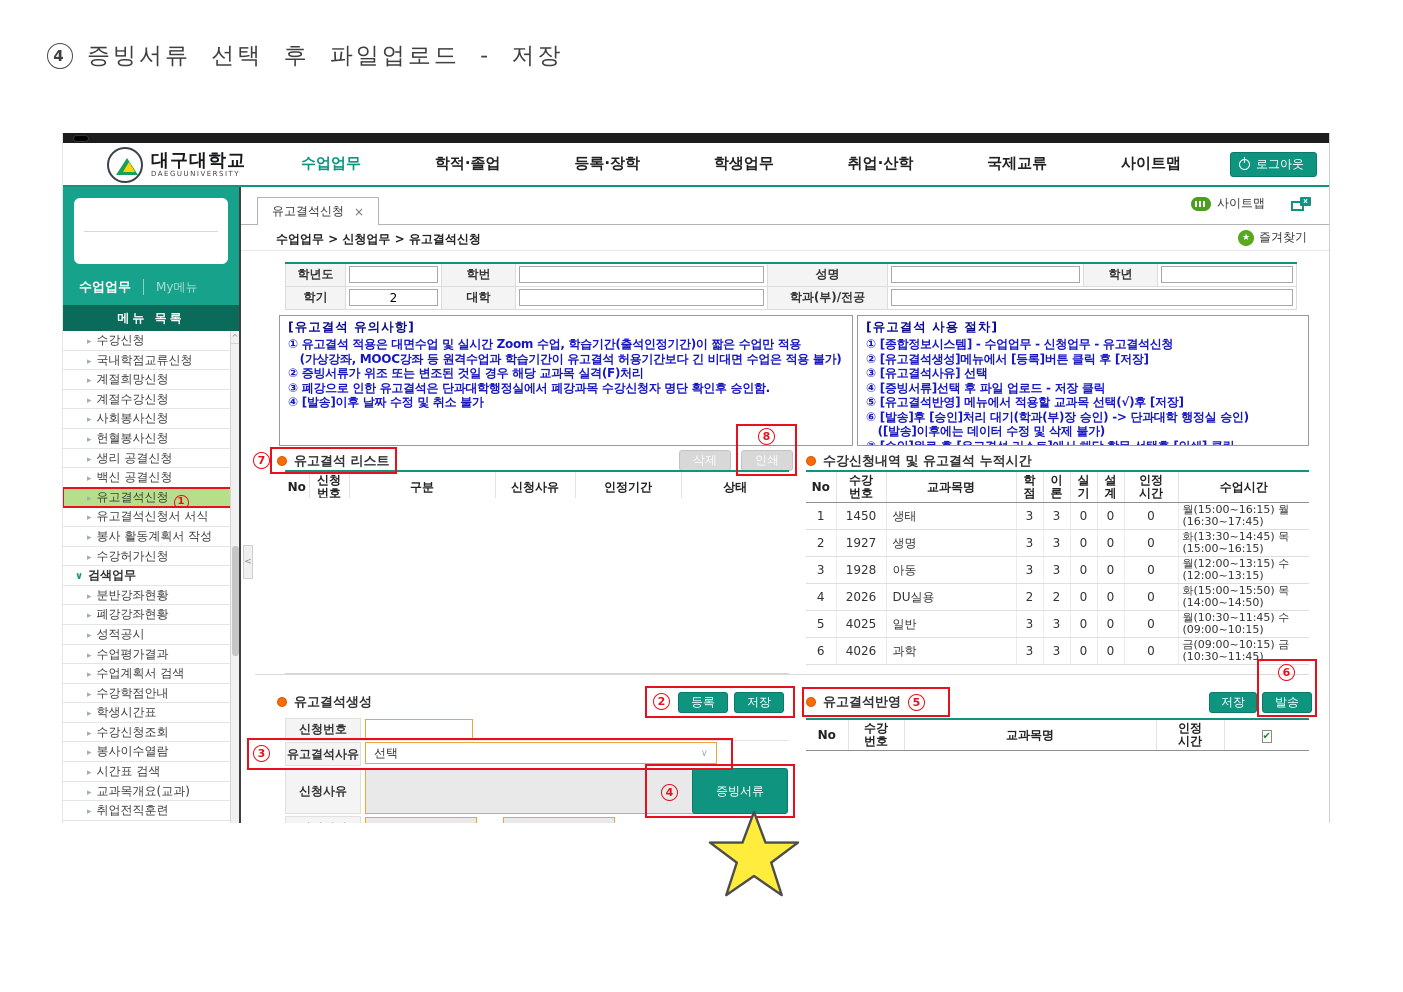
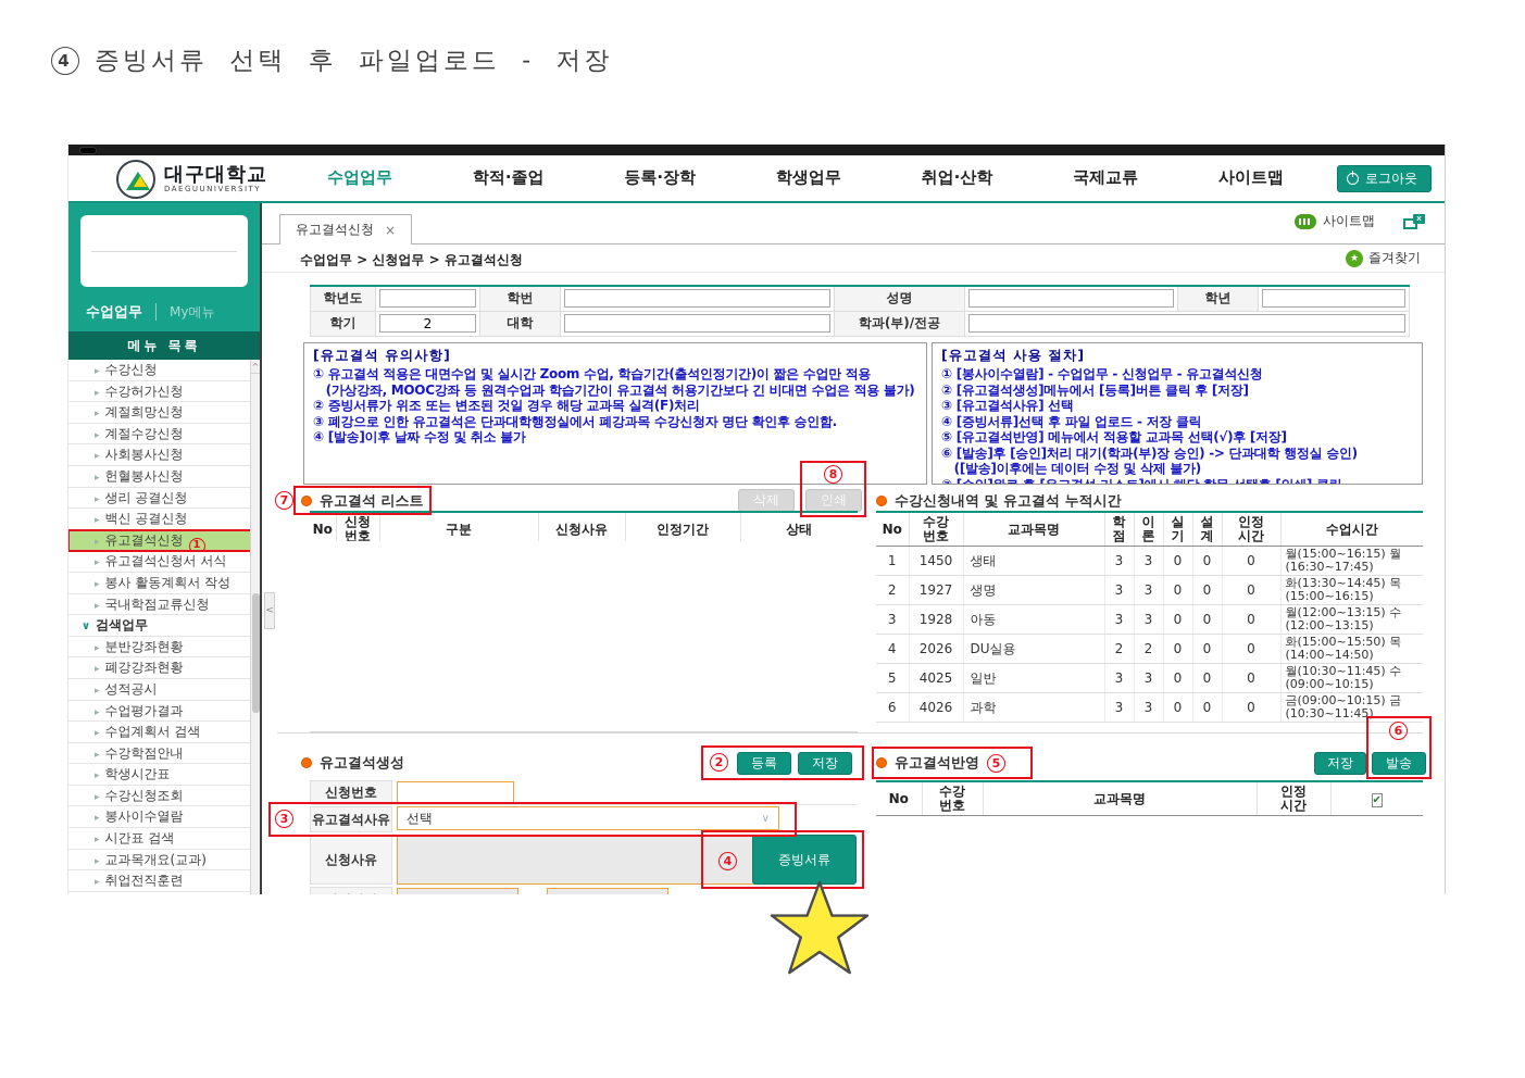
  4
  증빙서류 선택 후 파일업로드 - 저장
  대구대학교
  DAEGUUNIVERSITY
  수업업무
  학적·졸업
  등록·장학
  학생업무
  취업·산학
  국제교류
  사이트맵
  로그아웃
  수업업무
  My메뉴
  메뉴 목록
  수강신청
- 국내학점교류신청
+ 수강허가신청
  계절희망신청
  계절수강신청
  사회봉사신청
  헌혈봉사신청
  생리 공결신청
  백신 공결신청
  유고결석신청 1
  유고결석신청서 서식
  봉사 활동계획서 작성
- 수강허가신청
+ 국내학점교류신청
  검색업무
  분반강좌현황
  폐강강좌현황
  성적공시
  수업평가결과
  수업계획서 검색
  수강학점안내
  학생시간표
  수강신청조회
  봉사이수열람
  시간표 검색
  교과목개요(교과)
  취업전직훈련
  ^
  유고결석신청
  ×
  사이트맵
  x
  수업업무 > 신청업무 > 유고결석신청
  ★
  즐겨찾기
  학년도		학번		성명		학년
  학기	2	대학		학과(부)/전공
  [유고결석 유의사항]
  ① 유고결석 적용은 대면수업 및 실시간 Zoom 수업, 학습기간(출석인정기간)이 짧은 수업만 적용
  (가상강좌, MOOC강좌 등 원격수업과 학습기간이 유고결석 허용기간보다 긴 비대면 수업은 적용 불가)
  ② 증빙서류가 위조 또는 변조된 것일 경우 해당 교과목 실격(F)처리
  ③ 폐강으로 인한 유고결석은 단과대학행정실에서 폐강과목 수강신청자 명단 확인후 승인함.
  ④ [발송]이후 날짜 수정 및 취소 불가
  [유고결석 사용 절차]
- ① [종합정보시스템] - 수업업무 - 신청업무 - 유고결석신청
+ ① [봉사이수열람] - 수업업무 - 신청업무 - 유고결석신청
  ② [유고결석생성]메뉴에서 [등록]버튼 클릭 후 [저장]
  ③ [유고결석사유] 선택
  ④ [증빙서류]선택 후 파일 업로드 - 저장 클릭
  ⑤ [유고결석반영] 메뉴에서 적용할 교과목 선택(√)후 [저장]
  ⑥ [발송]후 [승인]처리 대기(학과(부)장 승인) -> 단과대학 행정실 승인)
  ([발송]이후에는 데이터 수정 및 삭제 불가)
  ⑦ [승인]완료 후 [유고결석 리스트]에서 해당 항목 선택후 [인쇄] 클릭
  7
  유고결석 리스트
  삭제
  인쇄
  8
  No	신청번호	구분	신청사유	인정기간	상태
  수강신청내역 및 유고결석 누적시간
  No	수강번호	교과목명	학점	이론	실기	설계	인정시간	수업시간
  1	1450	생태	3	3	0	0	0	월(15:00~16:15) 월(16:30~17:45)
  2	1927	생명	3	3	0	0	0	화(13:30~14:45) 목(15:00~16:15)
  3	1928	아동	3	3	0	0	0	월(12:00~13:15) 수(12:00~13:15)
  4	2026	DU실용	2	2	0	0	0	화(15:00~15:50) 목(14:00~14:50)
  5	4025	일반	3	3	0	0	0	월(10:30~11:45) 수(09:00~10:15)
  6	4026	과학	3	3	0	0	0	금(09:00~10:15) 금(10:30~11:45)
  유고결석생성
  2
  등록
  저장
  신청번호
  3
  유고결석사유
  선택
  신청사유
  4
  증빙서류
  유고결석반영
  5
  저장
  6
  발송
  No	수강번호	교과목명	인정시간	✔
  <
